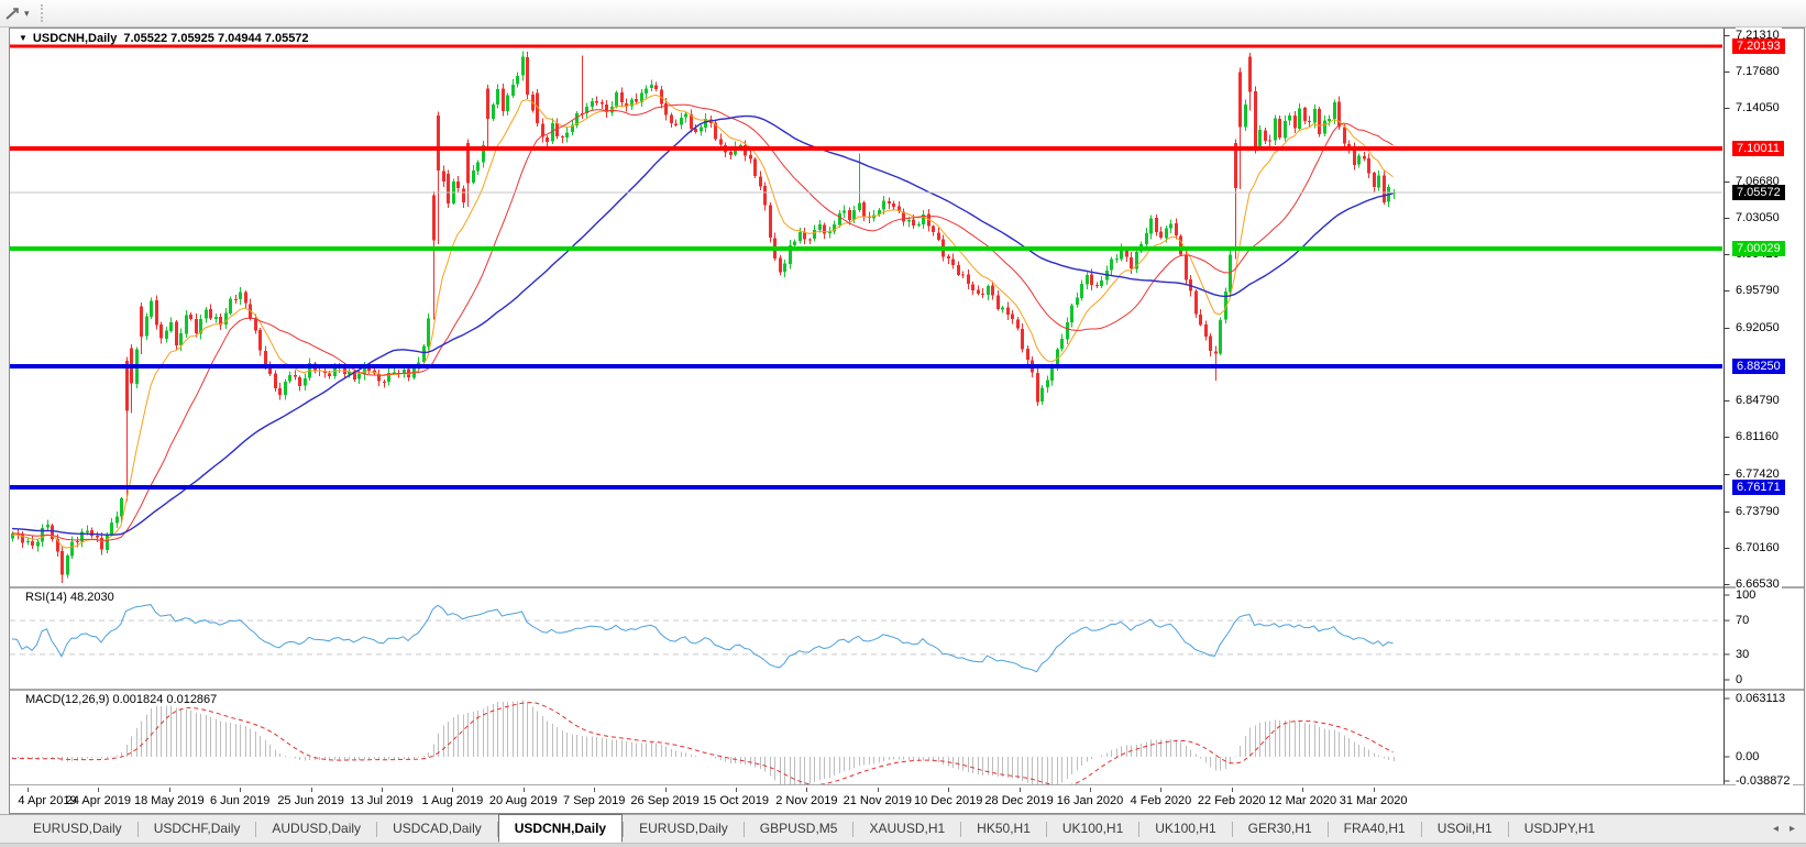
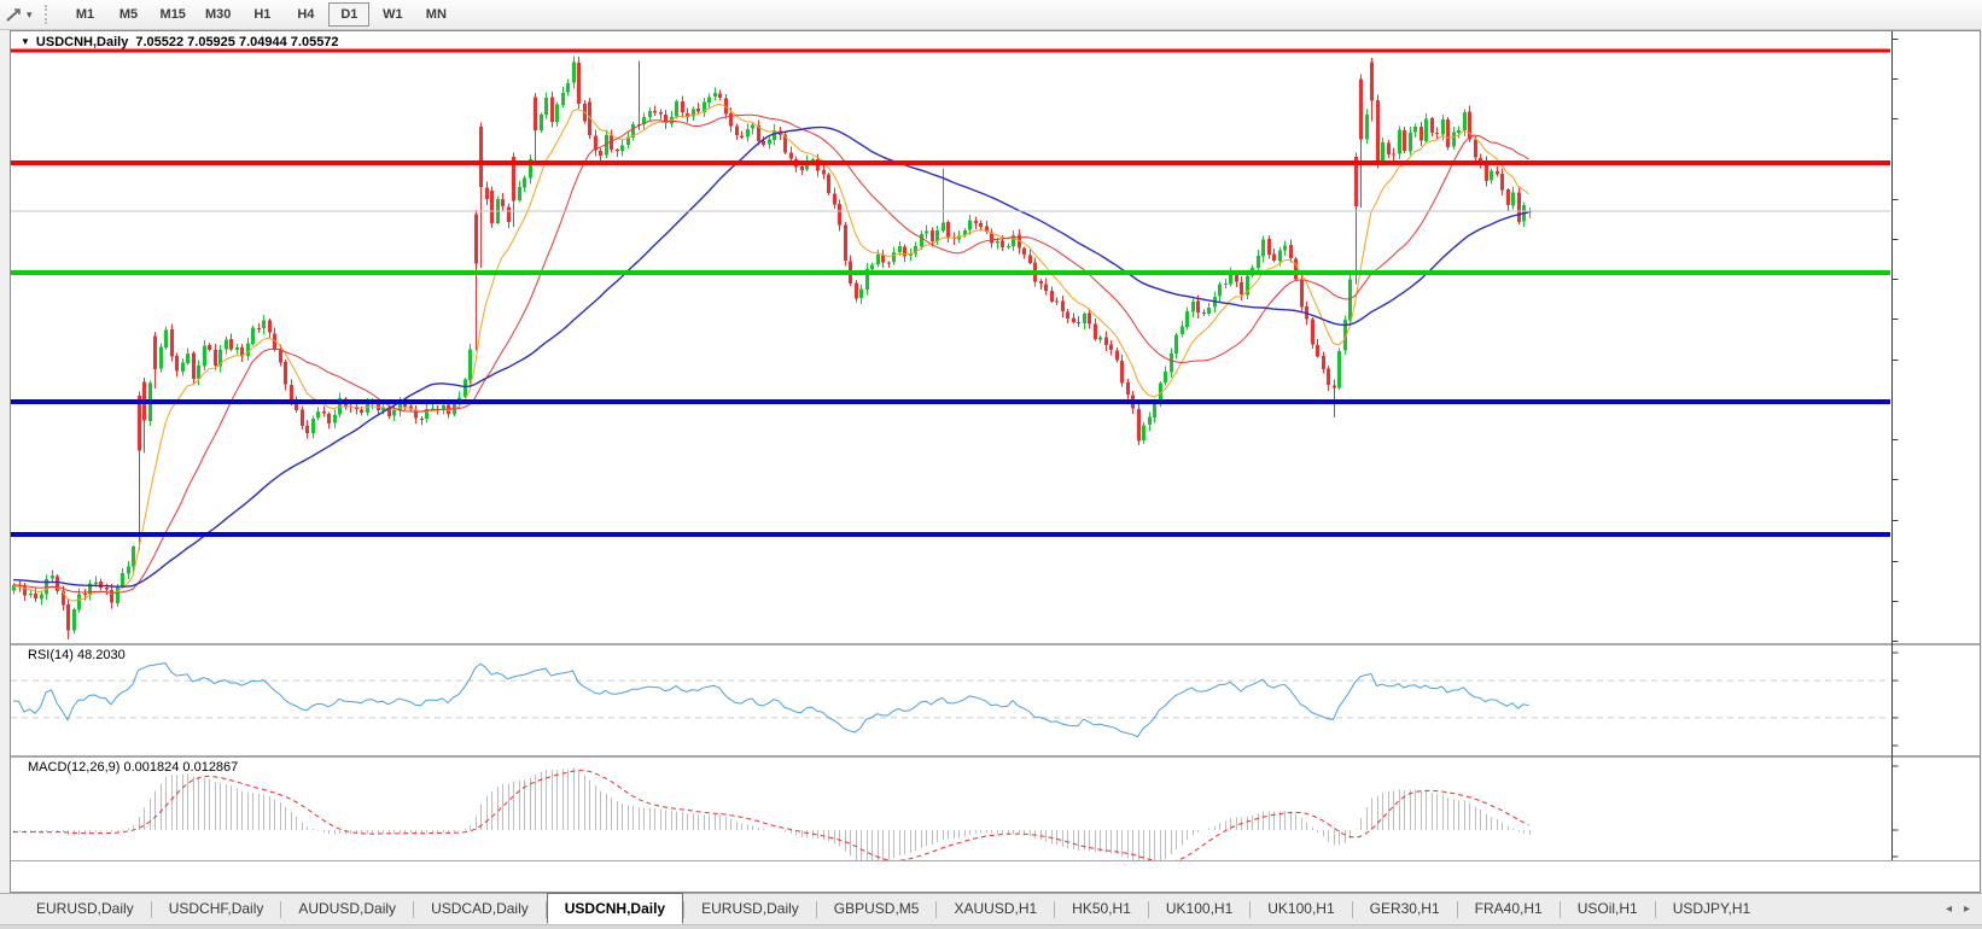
  ▾
+ M1
+ M5
+ M15
+ M30
+ H1
+ H4
+ D1
+ W1
+ MN
  ▼ USDCNH,Daily 7.05522 7.05925 7.04944 7.05572
  RSI(14) 48.2030
  MACD(12,26,9) 0.001824 0.012867
- 7.21310
- 7.17680
- 7.14050
- 7.06680
- 7.03050
- 6.95790
- 6.92050
- 6.84790
- 6.81160
- 6.77420
- 6.73790
- 6.70160
- 6.66530
- 100
- 70
- 30
- 0
- 0.063113
- 0.00
- -0.038872
- 7.20193
- 7.10011
- 7.05572
- 7.00029
- 6.88250
- 6.76171
- 4 Apr 2019
- 24 Apr 2019
- 18 May 2019
- 6 Jun 2019
- 25 Jun 2019
- 13 Jul 2019
- 1 Aug 2019
- 20 Aug 2019
- 7 Sep 2019
- 26 Sep 2019
- 15 Oct 2019
- 2 Nov 2019
- 21 Nov 2019
- 10 Dec 2019
- 28 Dec 2019
- 16 Jan 2020
- 4 Feb 2020
- 22 Feb 2020
- 12 Mar 2020
- 31 Mar 2020
  EURUSD,Daily
  USDCHF,Daily
  AUDUSD,Daily
  USDCAD,Daily
  USDCNH,Daily
  EURUSD,Daily
  GBPUSD,M5
  XAUUSD,H1
  HK50,H1
  UK100,H1
  UK100,H1
  GER30,H1
  FRA40,H1
  USOil,H1
  USDJPY,H1
  ◂
  ▸
